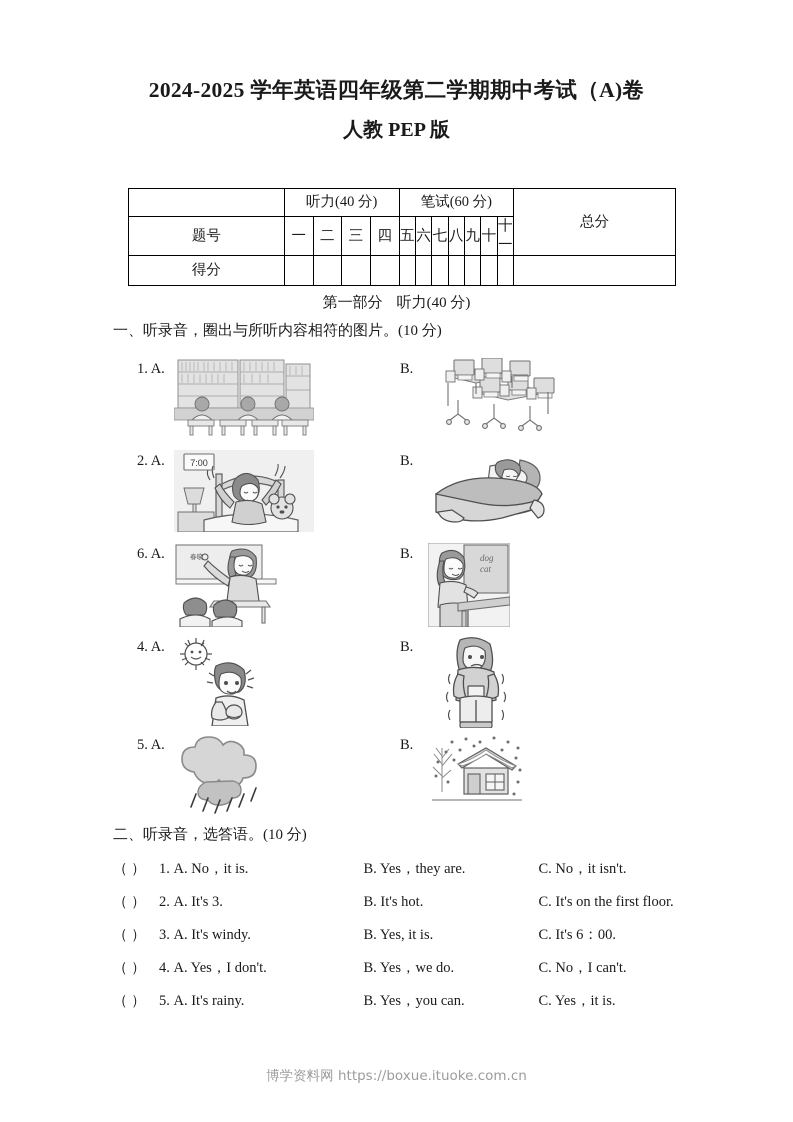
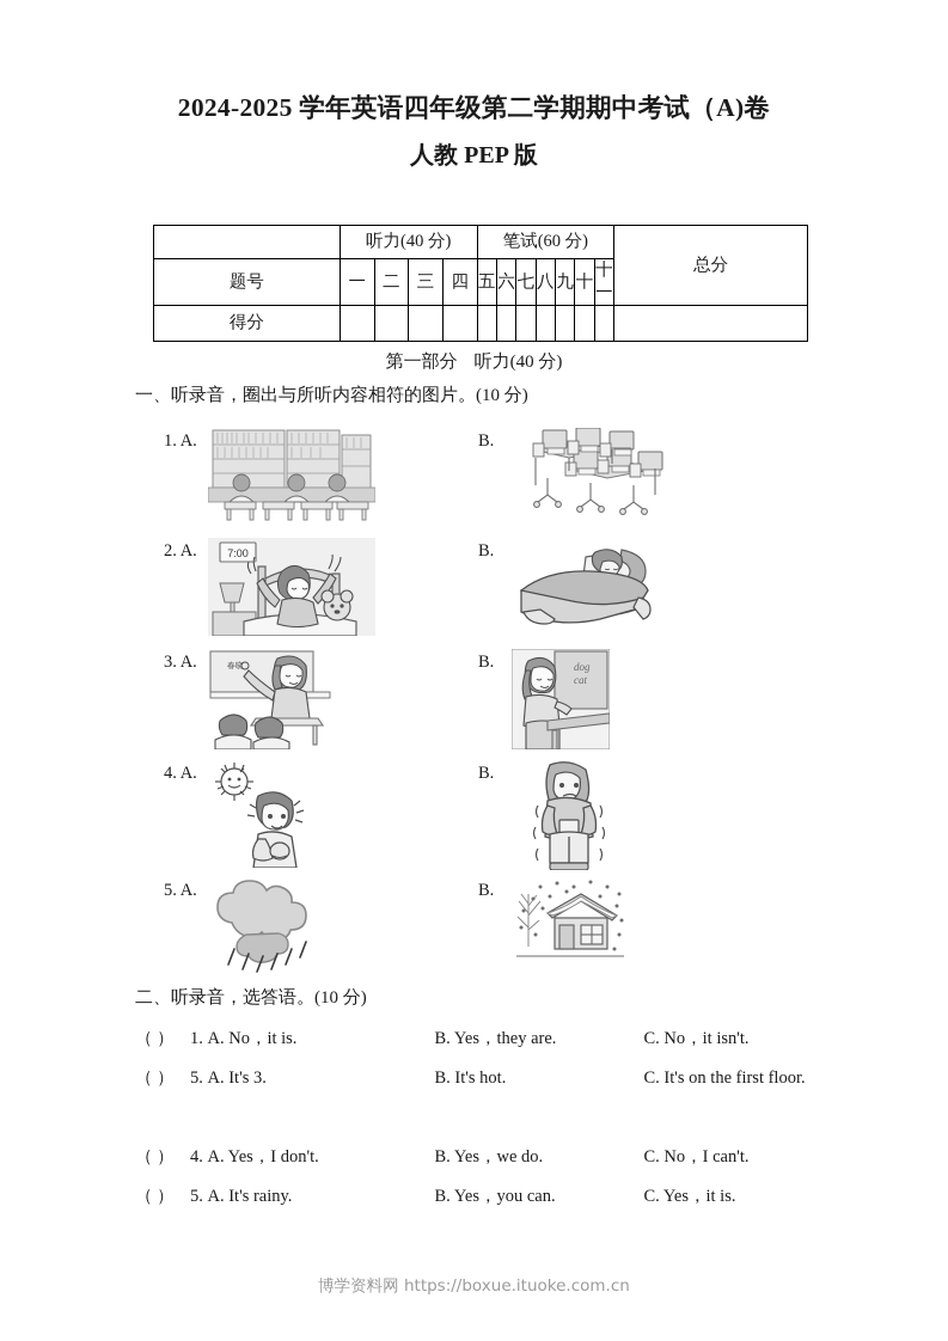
  2024-2025 学年英语四年级第二学期期中考试（A)卷
  人教 PEP 版
  	听力(40 分)	笔试(60 分)	总分
  题号	一	二	三	四	五	六	七	八	九	十	十一
  得分
  第一部分 听力(40 分)
  一、听录音，圈出与所听内容相符的图片。(10 分)
  1. A.
  B.
  2. A.
  B.
  7:00
- 6. A.
+ 3. A.
  B.
  春晓
  dog
  cat
  4. A.
  B.
  5. A.
  B.
  二、听录音，选答语。(10 分)
  （ ） 1. A. No，it is. B. Yes，they are. C. No，it isn't.
- （ ） 2. A. It's 3. B. It's hot. C. It's on the first floor.
+ （ ） 5. A. It's 3. B. It's hot. C. It's on the first floor.
- （ ） 3. A. It's windy. B. Yes, it is. C. It's 6：00.
  （ ） 4. A. Yes，I don't. B. Yes，we do. C. No，I can't.
  （ ） 5. A. It's rainy. B. Yes，you can. C. Yes，it is.
  博学资料网 https://boxue.ituoke.com.cn
